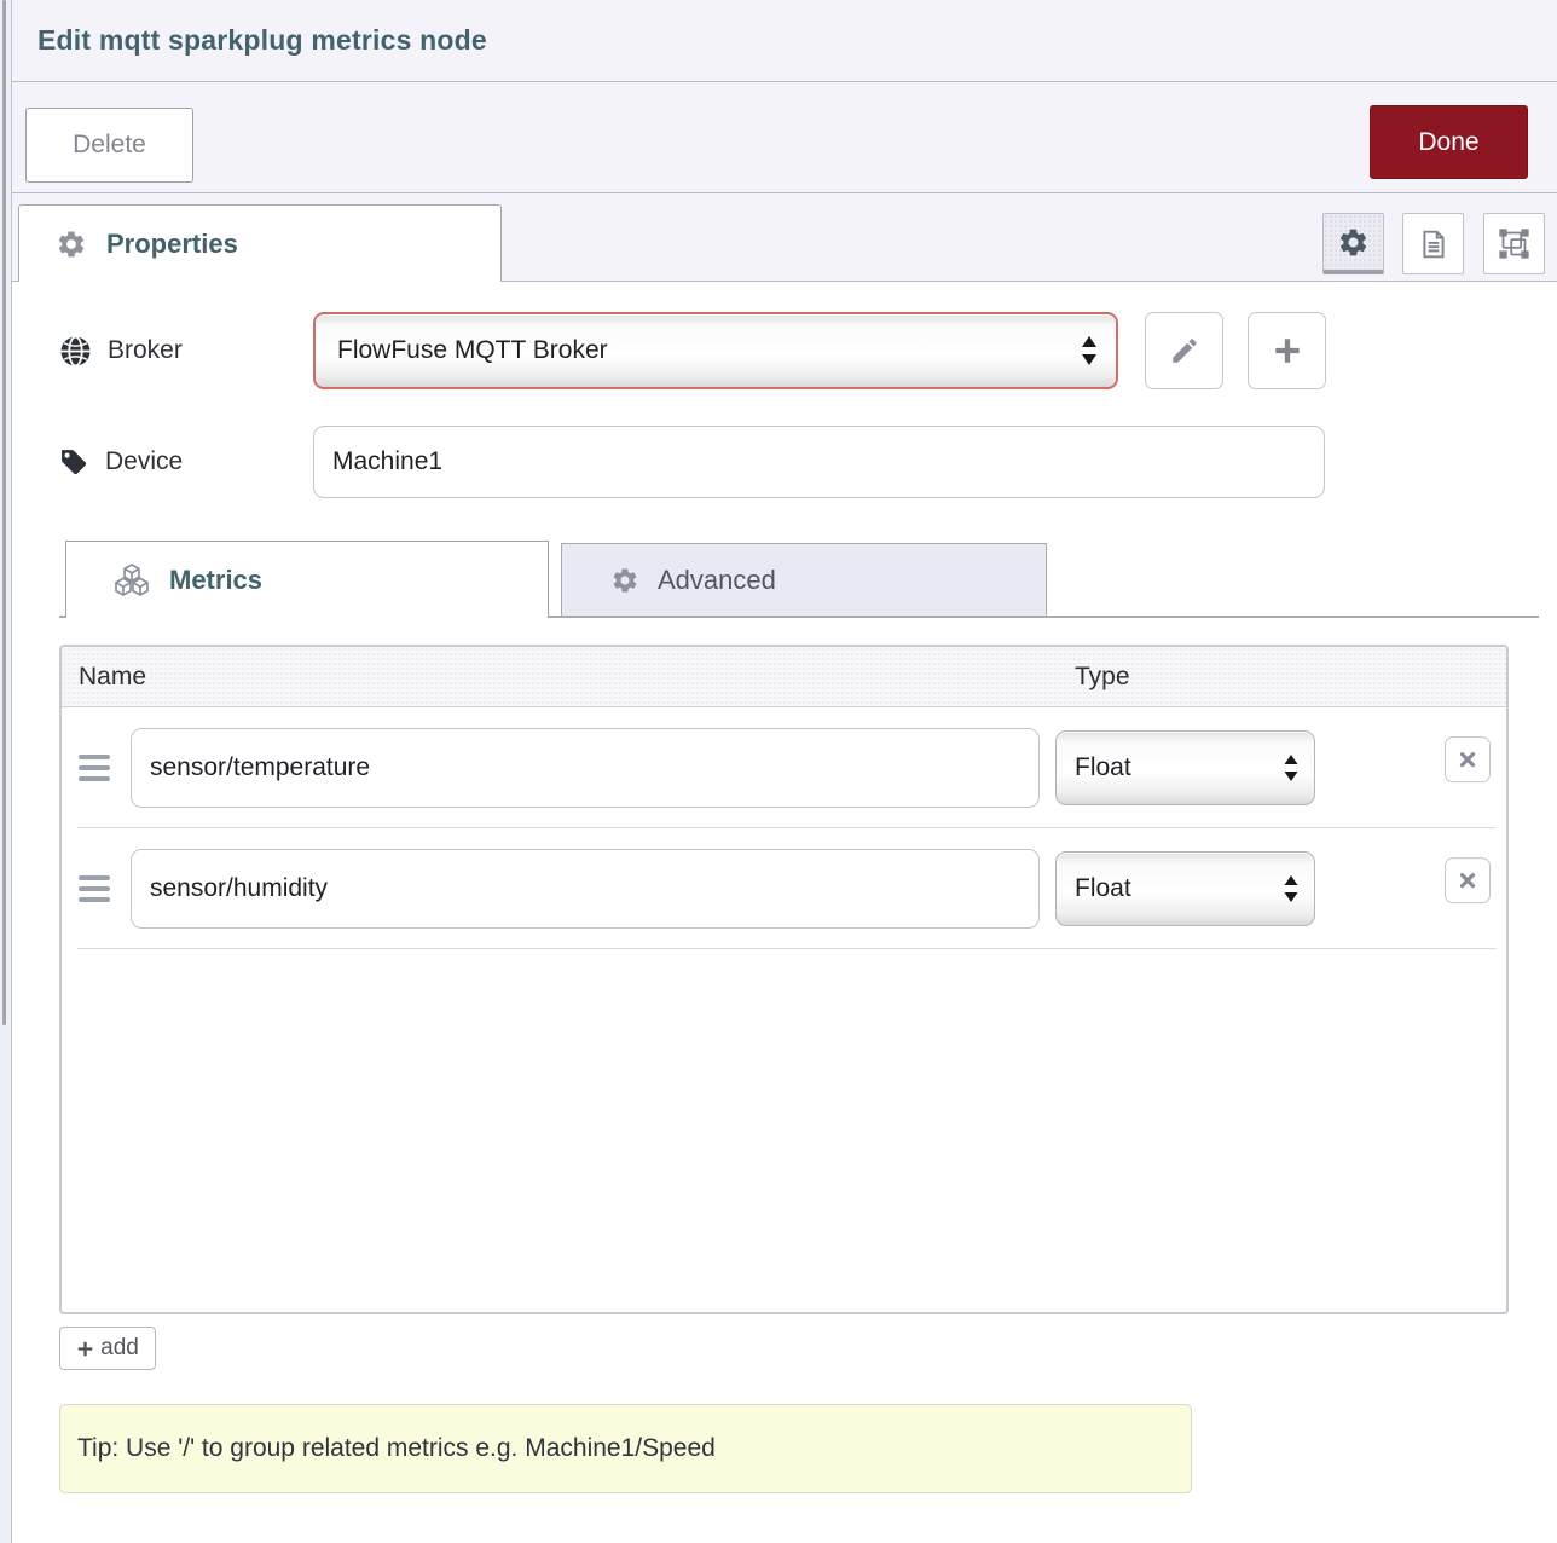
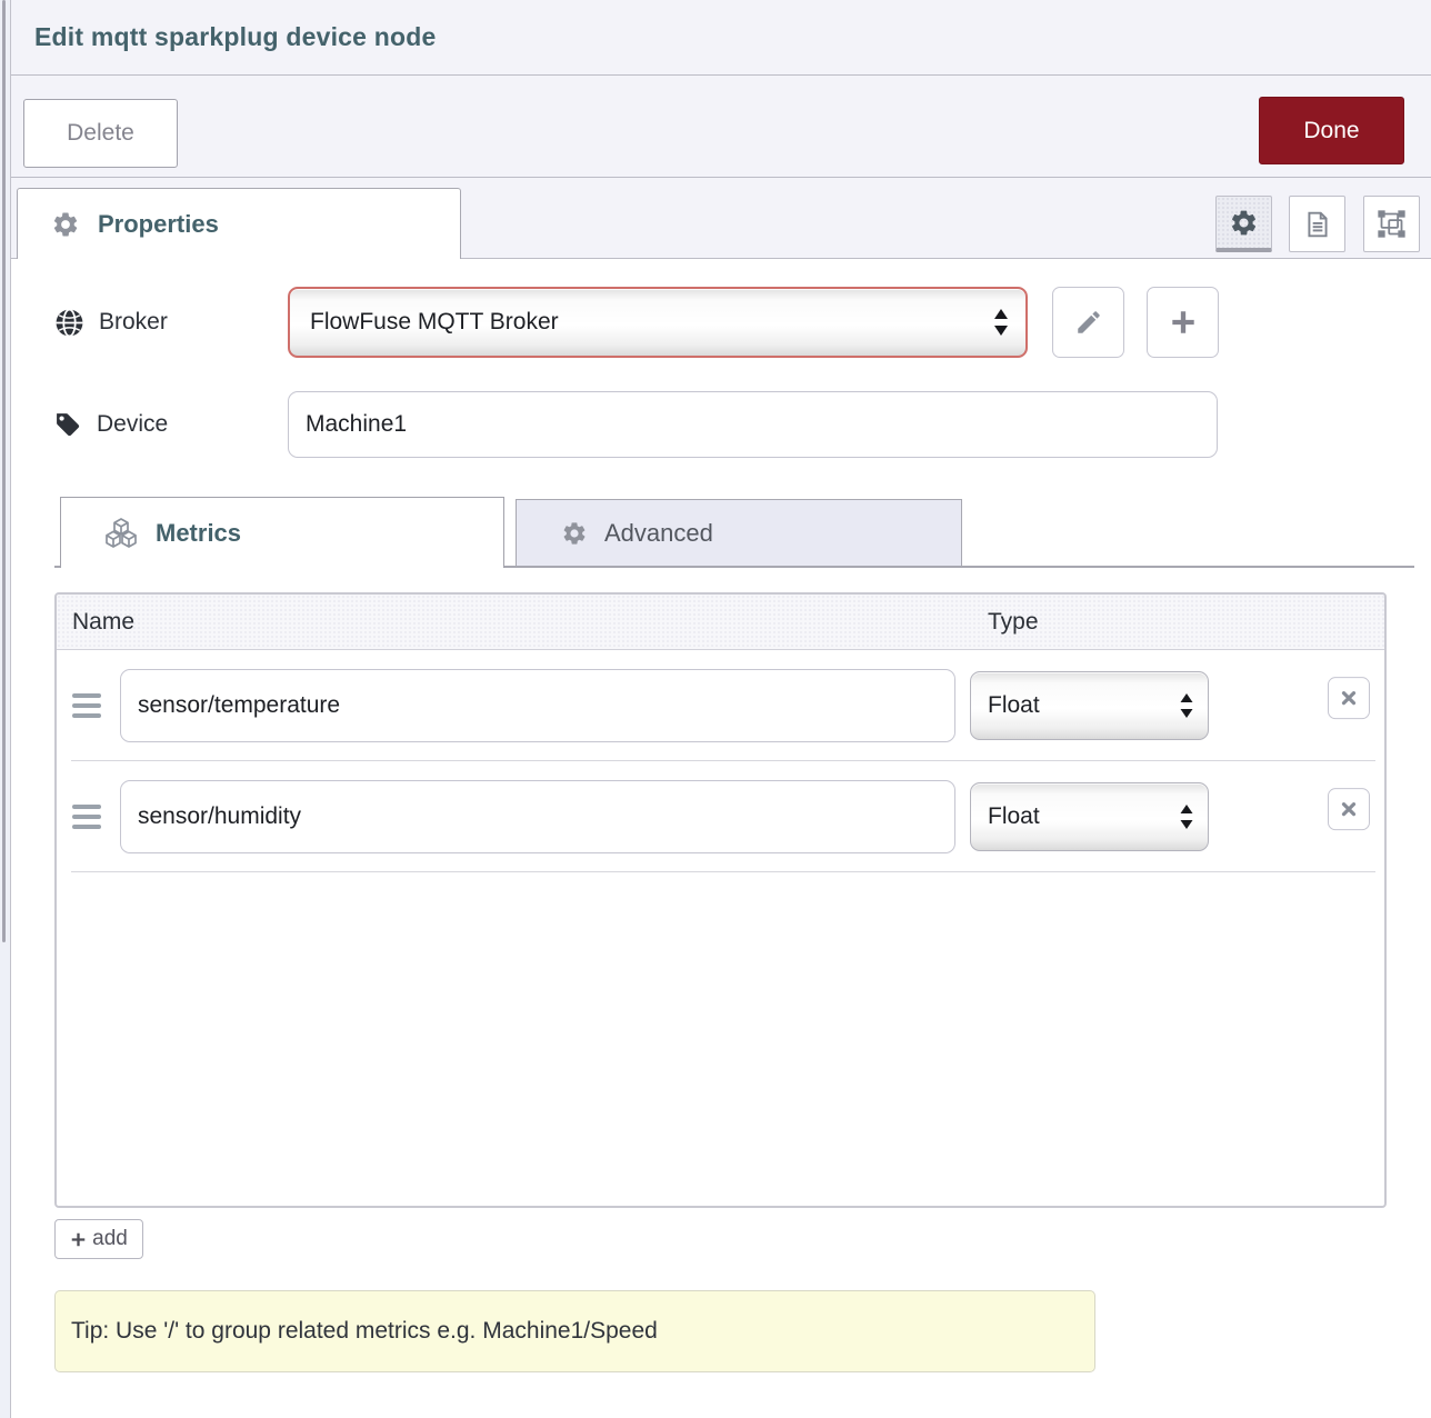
- Edit mqtt sparkplug metrics node
+ Edit mqtt sparkplug device node
  Delete
  Done
  Properties
  Broker
  FlowFuse MQTT Broker
  Device
  Machine1
  Metrics
  Advanced
  Name
  Type
  sensor/temperature
  Float
  sensor/humidity
  Float
  add
  Tip: Use '/' to group related metrics e.g. Machine1/Speed
